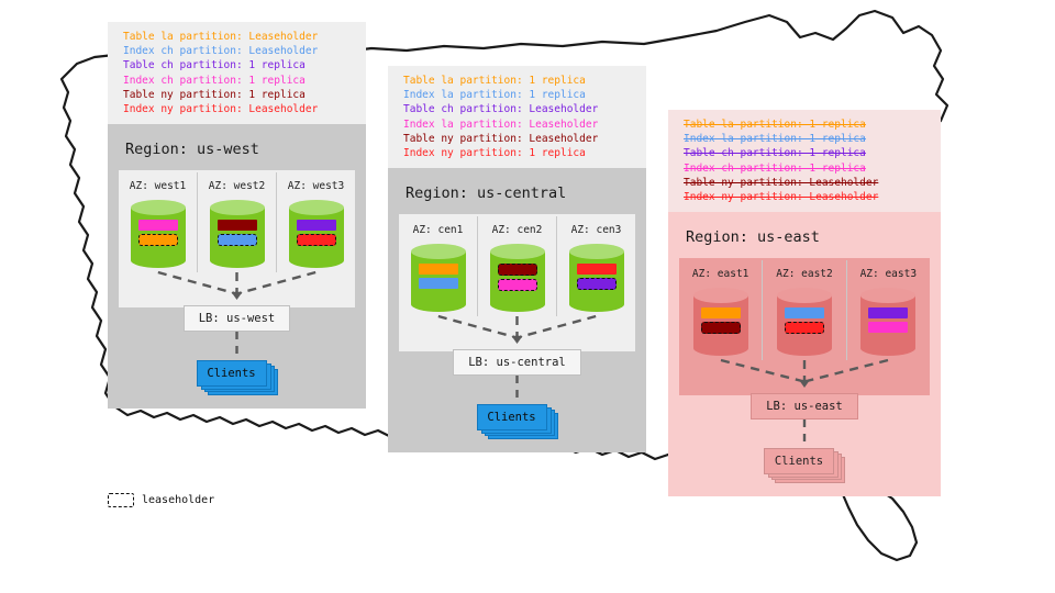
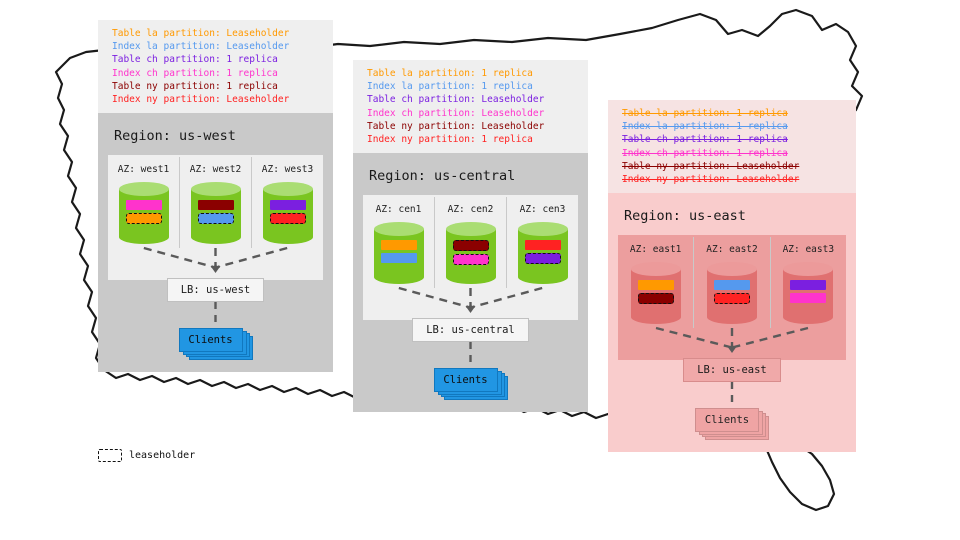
  Table la partition: Leaseholder
- Index ch partition: Leaseholder
+ Index la partition: Leaseholder
  Table ch partition: 1 replica
  Index ch partition: 1 replica
  Table ny partition: 1 replica
  Index ny partition: Leaseholder
  Region: us-west
  AZ: west1
  AZ: west2
  AZ: west3
  LB: us-west
  Clients
  Table la partition: 1 replica
  Index la partition: 1 replica
  Table ch partition: Leaseholder
- Index la partition: Leaseholder
+ Index ch partition: Leaseholder
  Table ny partition: Leaseholder
  Index ny partition: 1 replica
  Region: us-central
  AZ: cen1
  AZ: cen2
  AZ: cen3
  LB: us-central
  Clients
  Table la partition: 1 replica
  Index la partition: 1 replica
  Table ch partition: 1 replica
  Index ch partition: 1 replica
  Table ny partition: Leaseholder
  Index ny partition: Leaseholder
  Region: us-east
  AZ: east1
  AZ: east2
  AZ: east3
  LB: us-east
  Clients
  leaseholder
